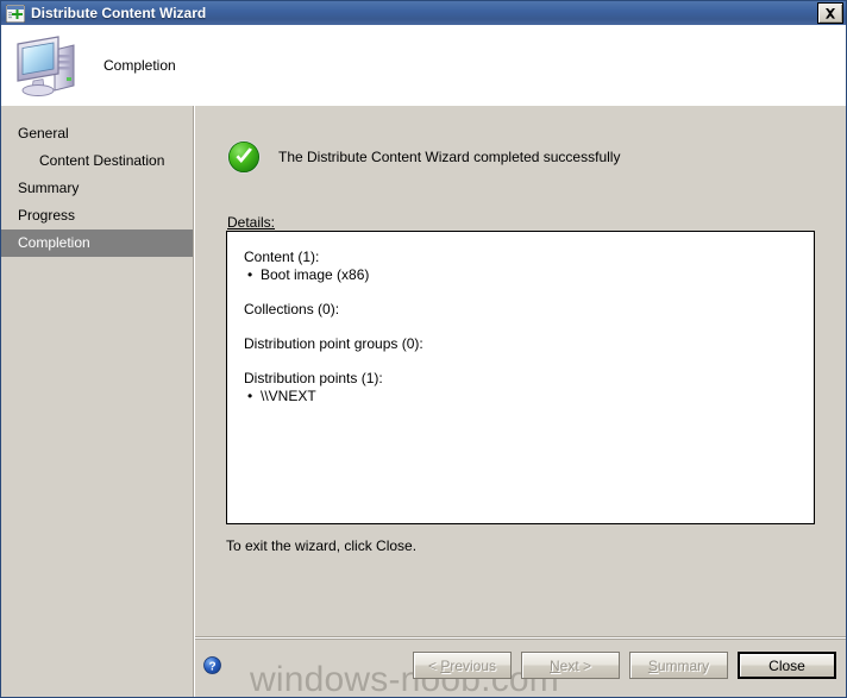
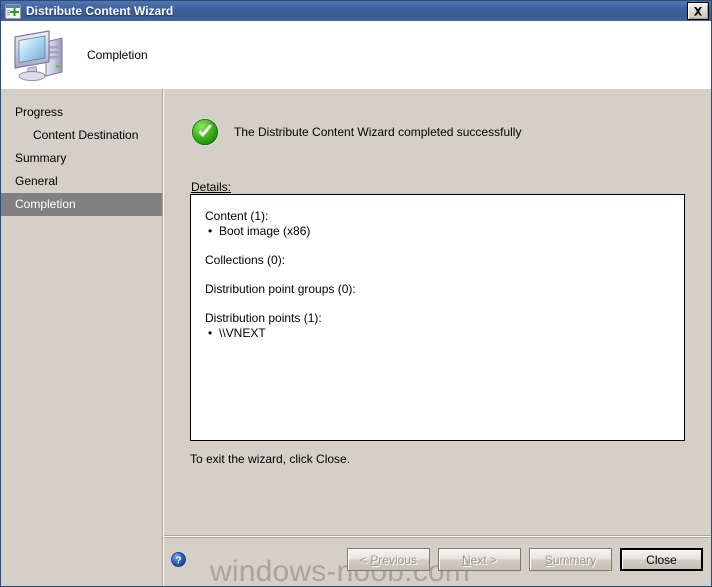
  Distribute Content Wizard
  Completion
- General
+ Progress
  Content Destination
  Summary
- Progress
+ General
  Completion
  The Distribute Content Wizard completed successfully
  Details:
  Content (1):
  Boot image (x86)
  Collections (0):
  Distribution point groups (0):
  Distribution points (1):
  \\VNEXT
  To exit the wizard, click Close.
  ?
  windows-noob.com
  <
  P
  revious
  N
  ext >
  S
  ummary
  Close
